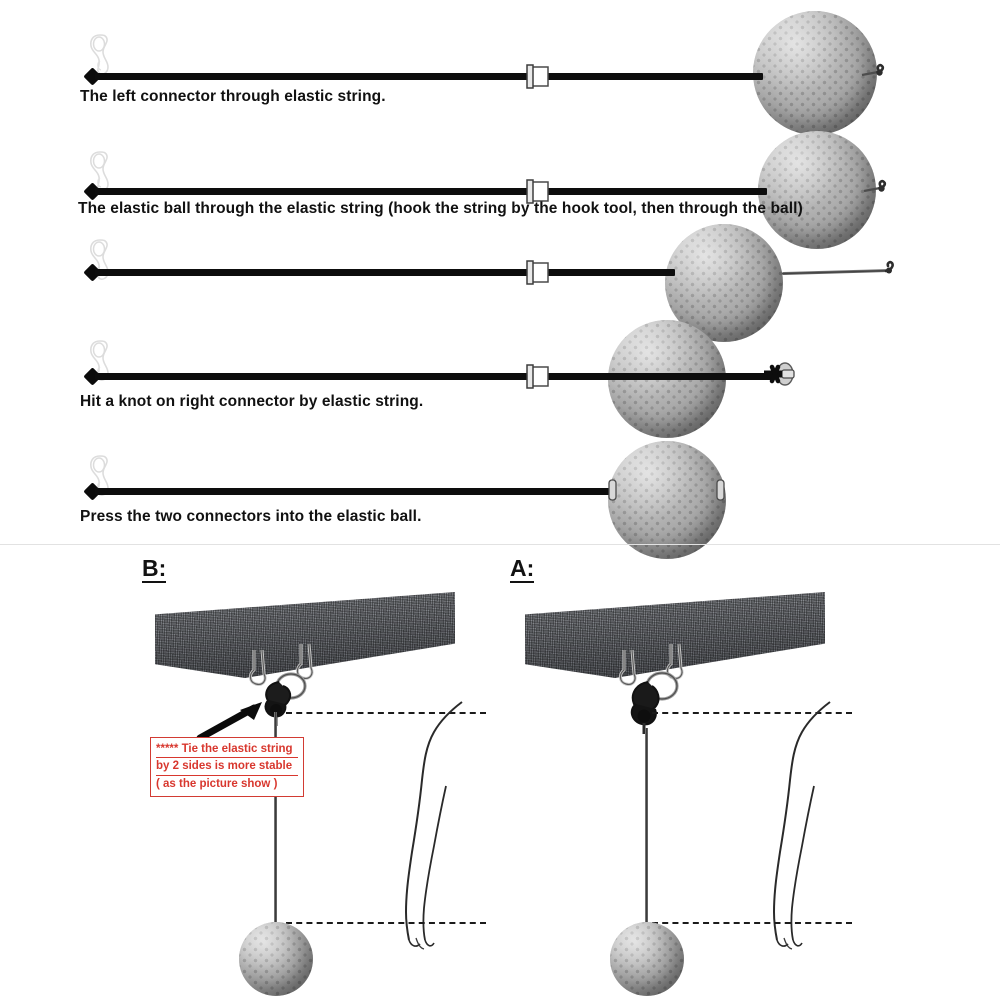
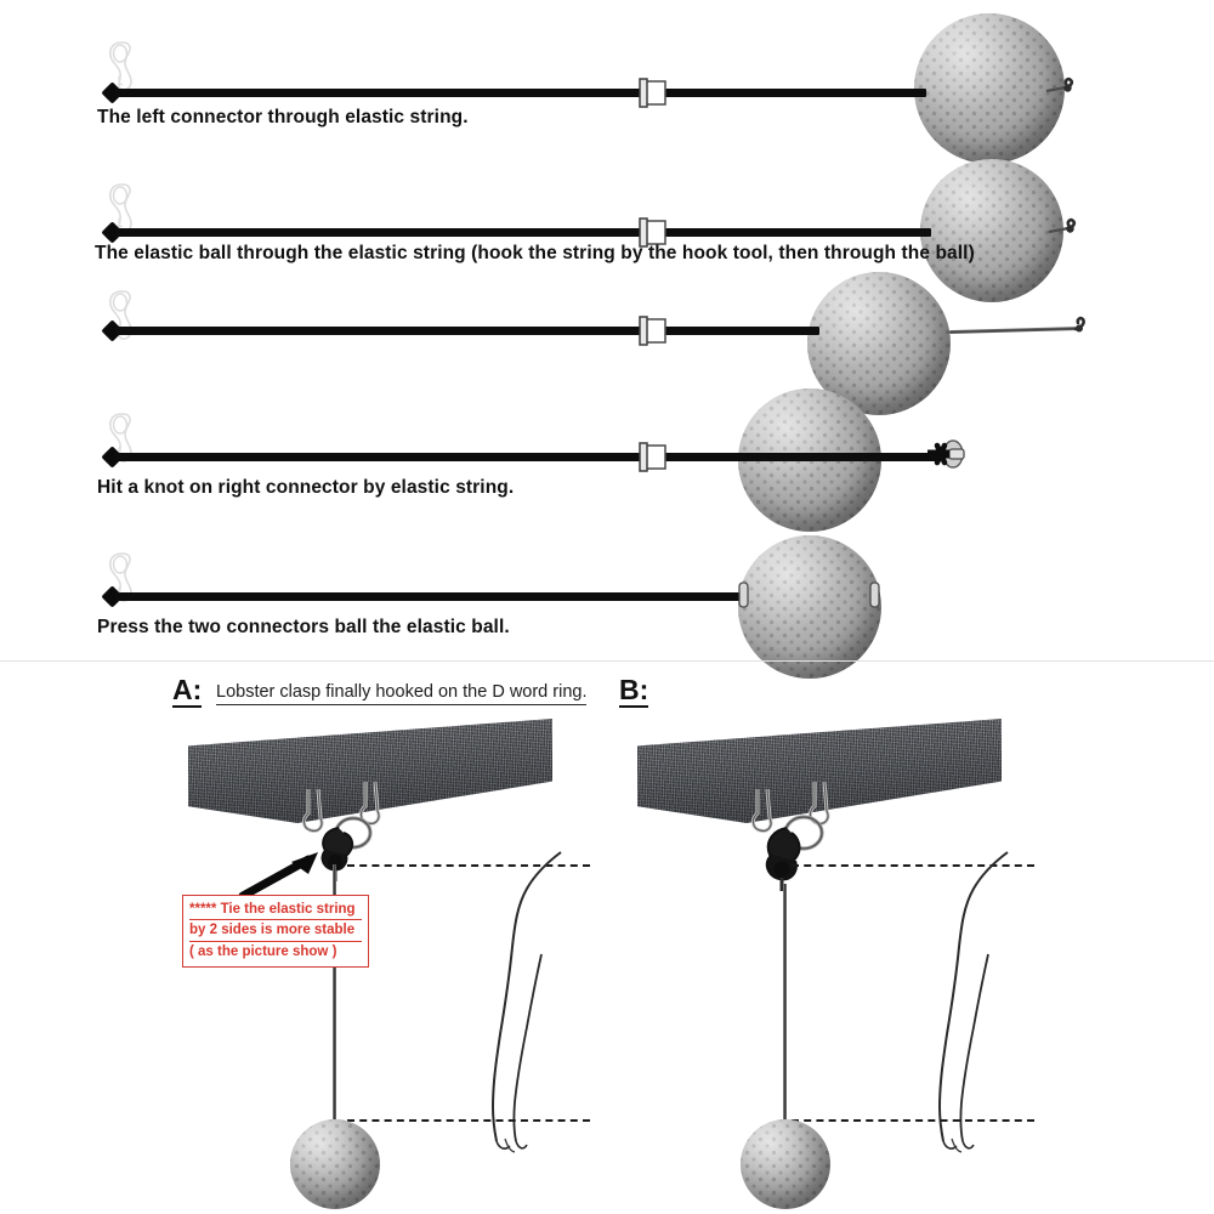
  The left connector through elastic string.
  The elastic ball through the elastic string (hook the string by the hook tool, then through the ball)
  Hit a knot on right connector by elastic string.
- Press the two connectors into the elastic ball.
+ Press the two connectors ball the elastic ball.
- B:
+ A:
+ Lobster clasp finally hooked on the D word ring.
- A:
+ B:
  ***** Tie the elastic string
  by 2 sides is more stable
  ( as the picture show )
